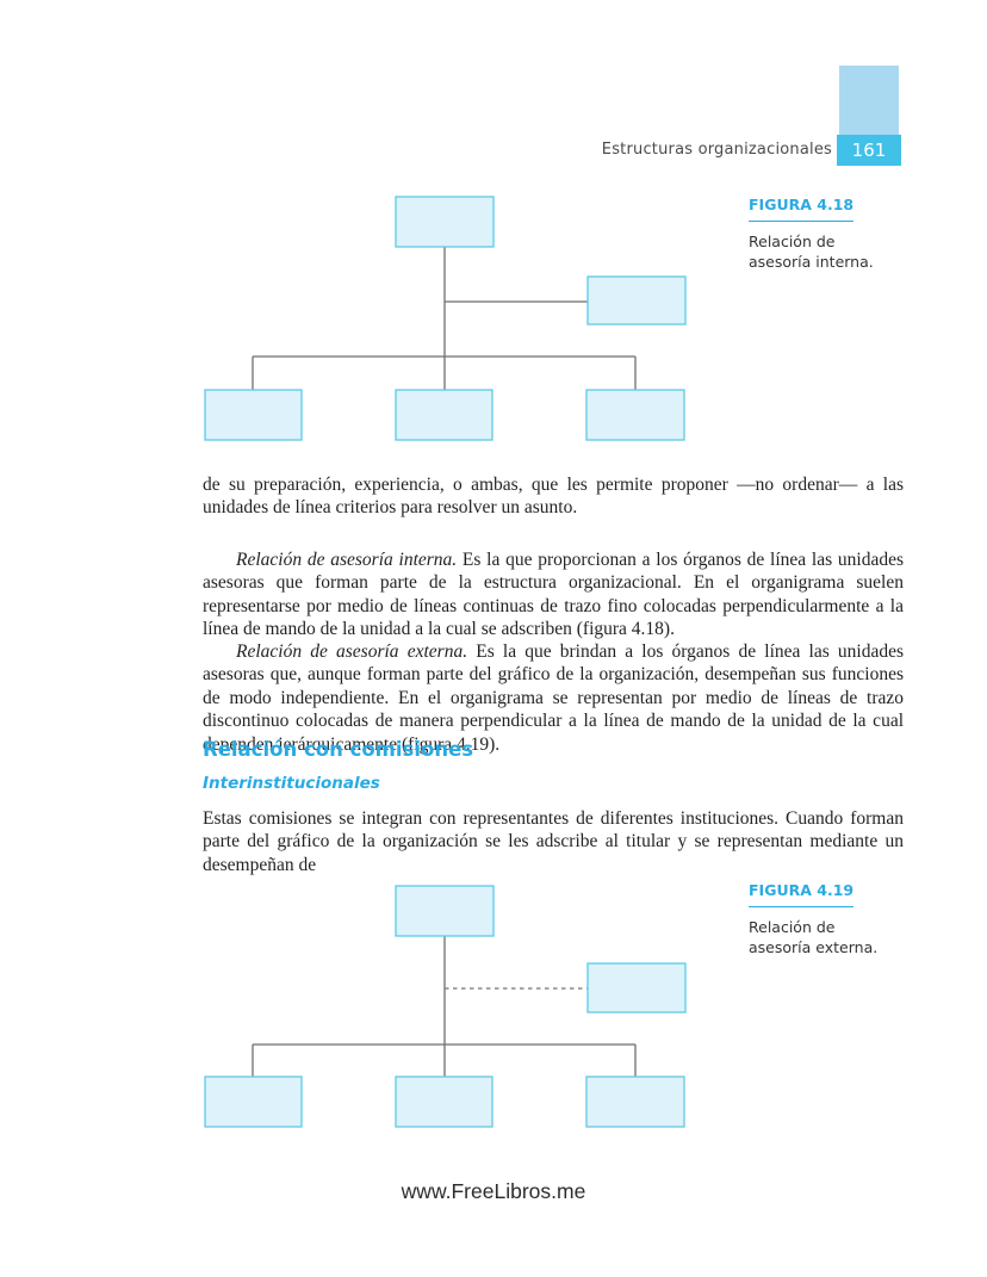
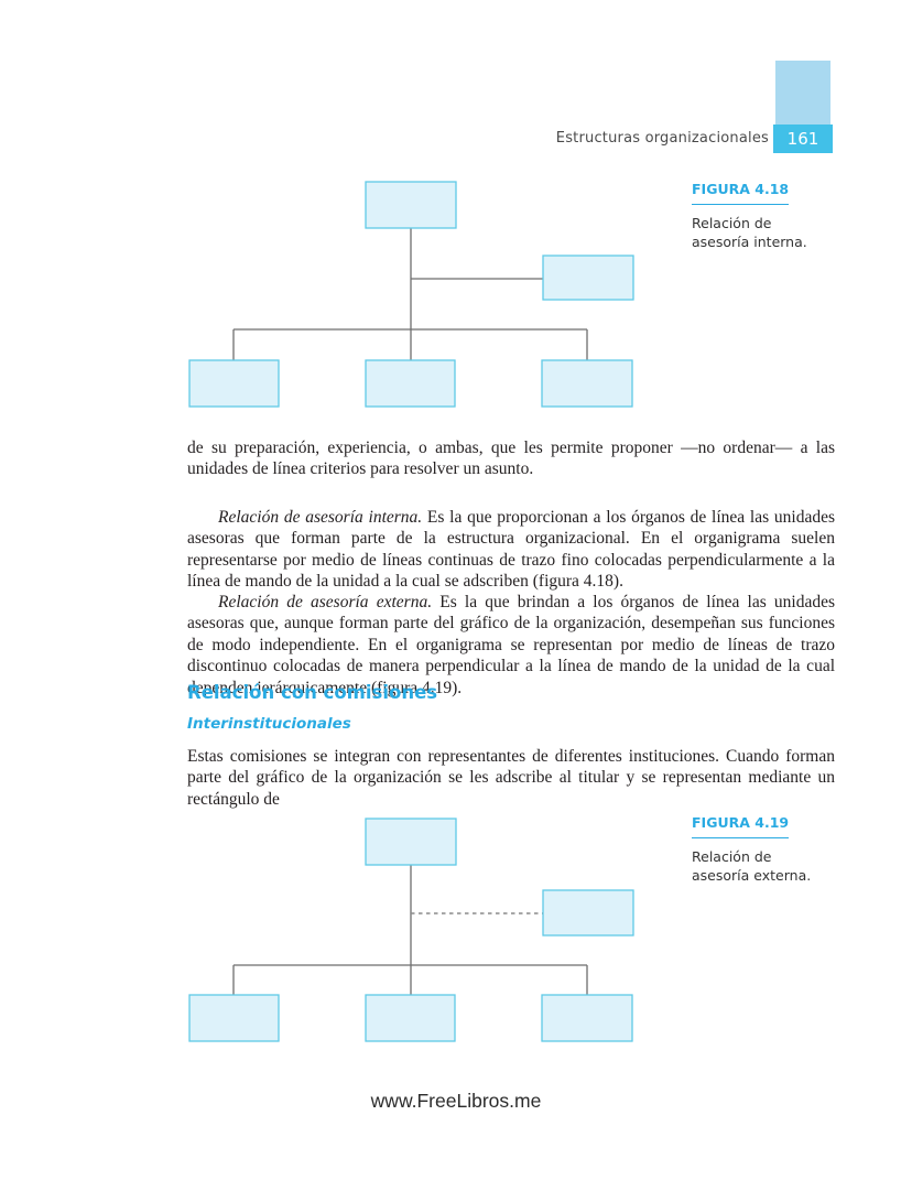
  Estructuras organizacionales
  161
  FIGURA 4.18
  Relación de asesoría interna.
  de su preparación, experiencia, o ambas, que les permite proponer —no ordenar— a las unidades de línea criterios para resolver un asunto.
  Relación de asesoría interna. Es la que proporcionan a los órganos de línea las unidades asesoras que forman parte de la estructura organizacional. En el organigrama suelen representarse por medio de líneas continuas de trazo fino colocadas perpendicularmente a la línea de mando de la unidad a la cual se adscriben (figura 4.18).
  Relación de asesoría externa. Es la que brindan a los órganos de línea las unidades asesoras que, aunque forman parte del gráfico de la organización, desempeñan sus funciones de modo independiente. En el organigrama se representan por medio de líneas de trazo discontinuo colocadas de manera perpendicular a la línea de mando de la unidad de la cual dependen jerárquicamente (figura 4.19).
  Relación con comisiones
  Interinstitucionales
- Estas comisiones se integran con representantes de diferentes instituciones. Cuando forman parte del gráfico de la organización se les adscribe al titular y se representan mediante un desempeñan de
+ Estas comisiones se integran con representantes de diferentes instituciones. Cuando forman parte del gráfico de la organización se les adscribe al titular y se representan mediante un rectángulo de
  FIGURA 4.19
  Relación de asesoría externa.
  www.FreeLibros.me
